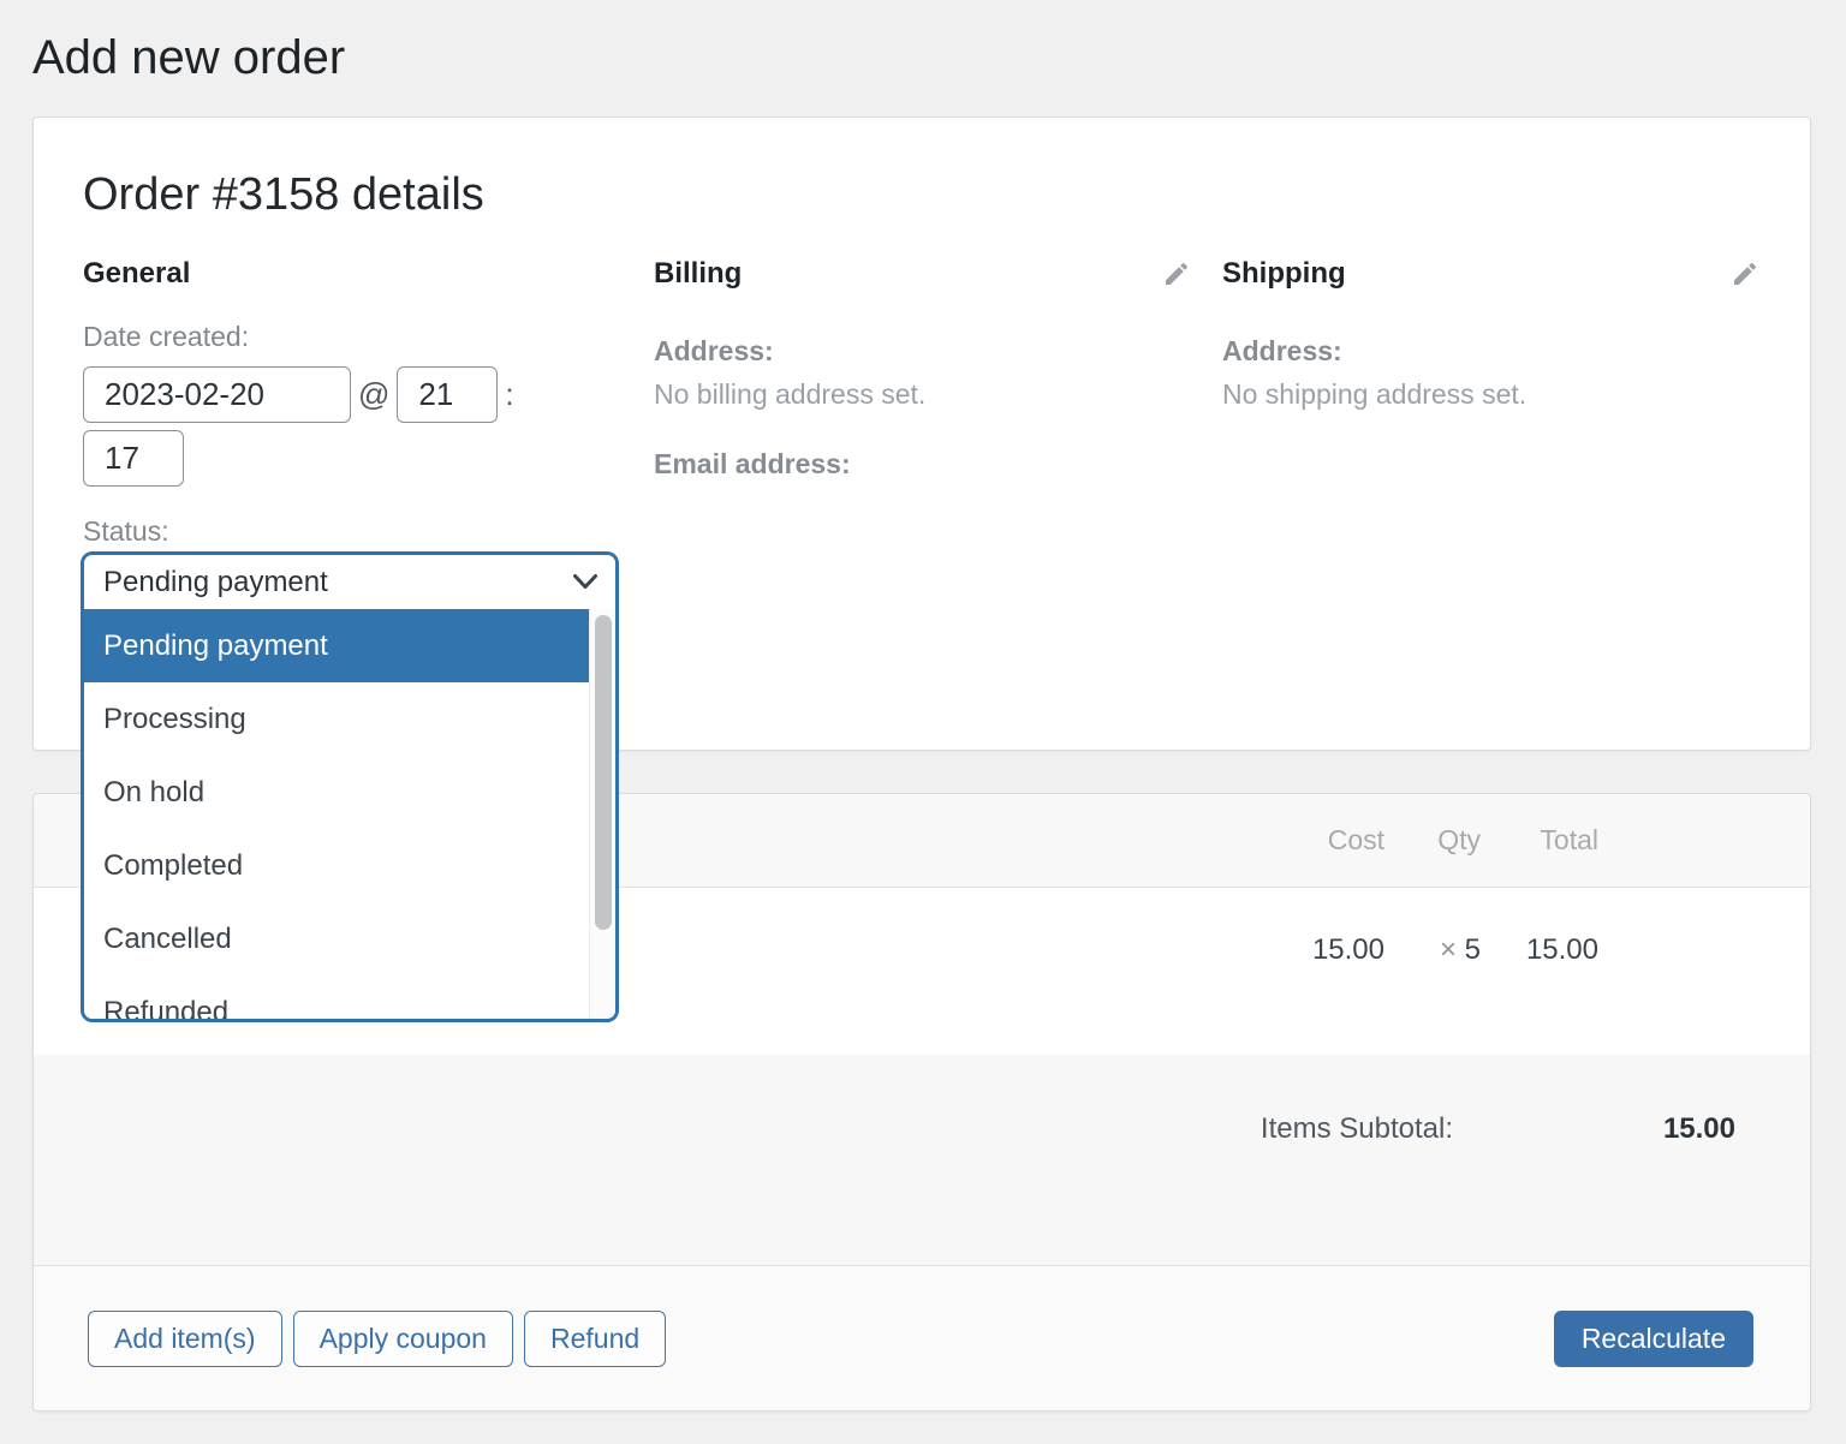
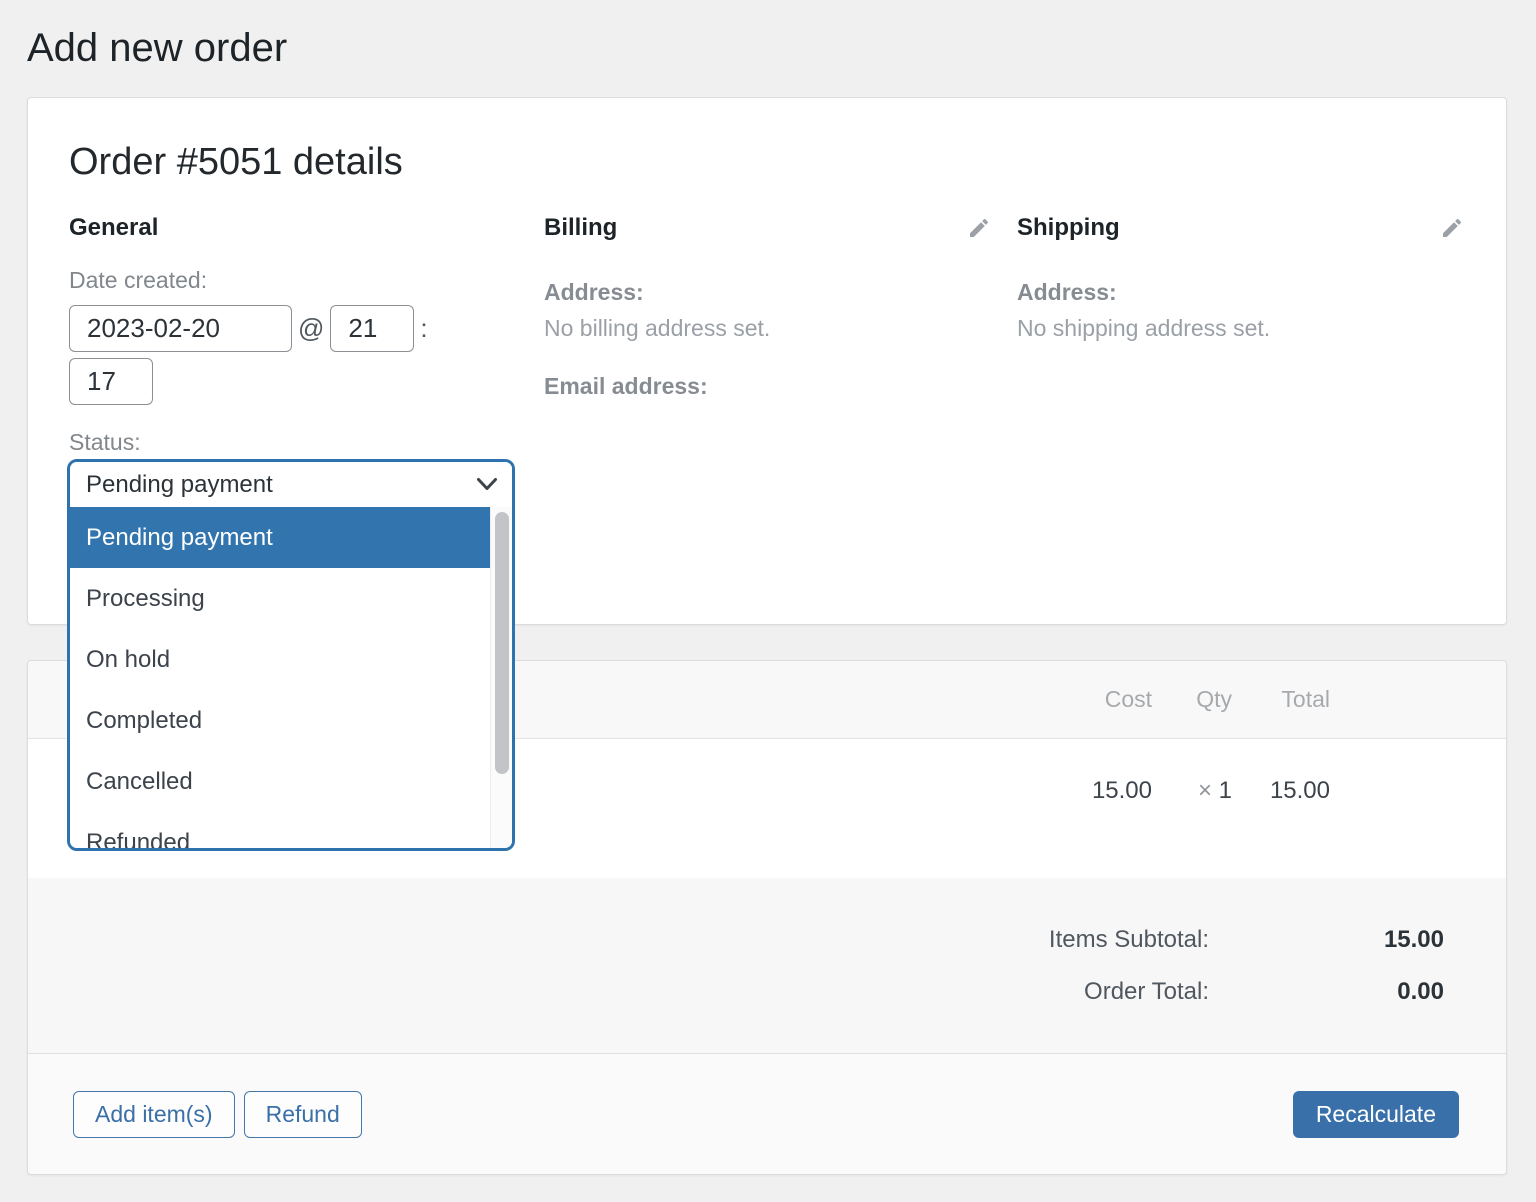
  Add new order
- Order #3158 details
+ Order #5051 details
  General
  Date created:
  2023-02-20
  @
  21
  :
  17
  Status:
  Billing
  Address:
  No billing address set.
  Email address:
  Shipping
  Address:
  No shipping address set.
  Cost
  Qty
  Total
  15.00
- × 5
+ × 1
  15.00
  Items Subtotal:
  15.00
+ Order Total:
+ 0.00
  Add item(s)
- Apply coupon
  Refund
  Recalculate
  Pending payment
  Pending payment
  Processing
  On hold
  Completed
  Cancelled
  Refunded
